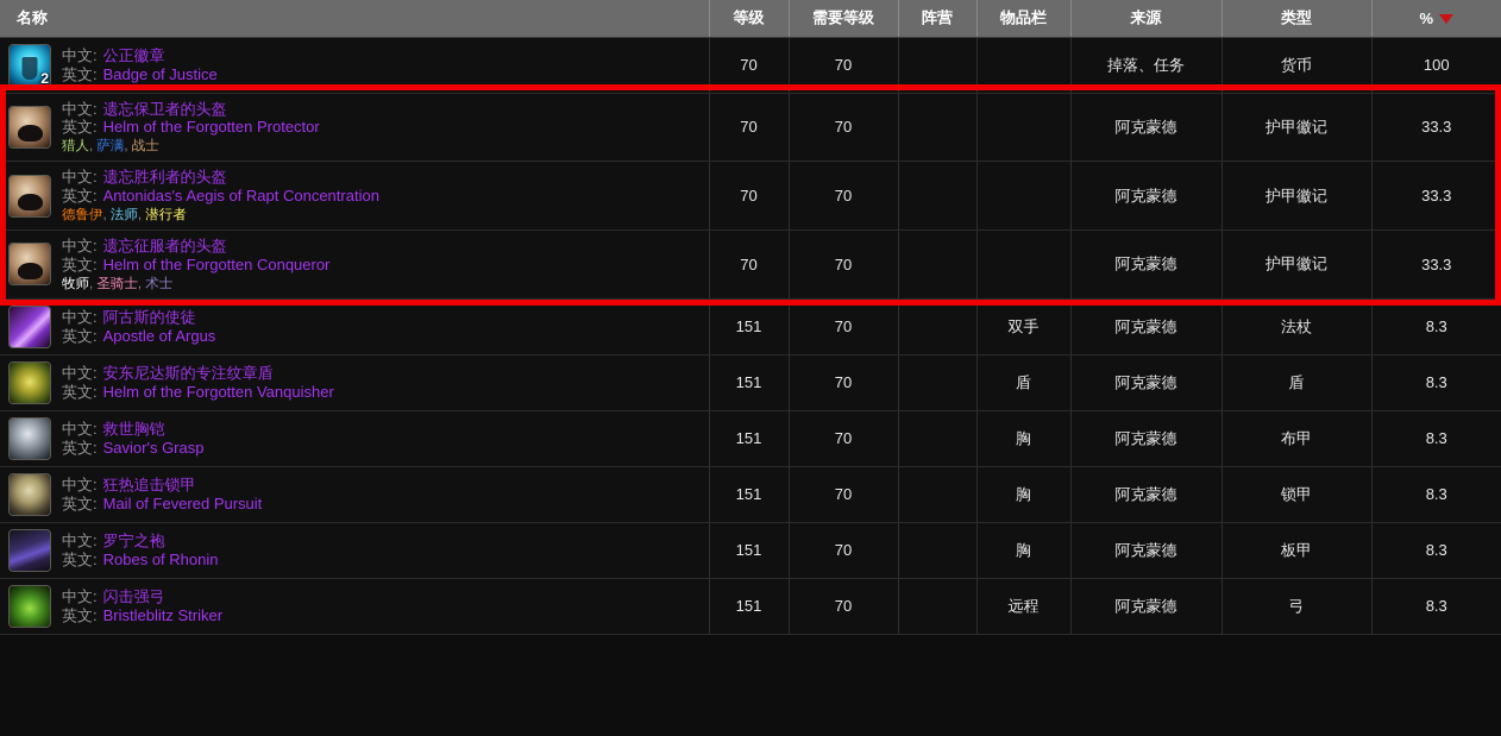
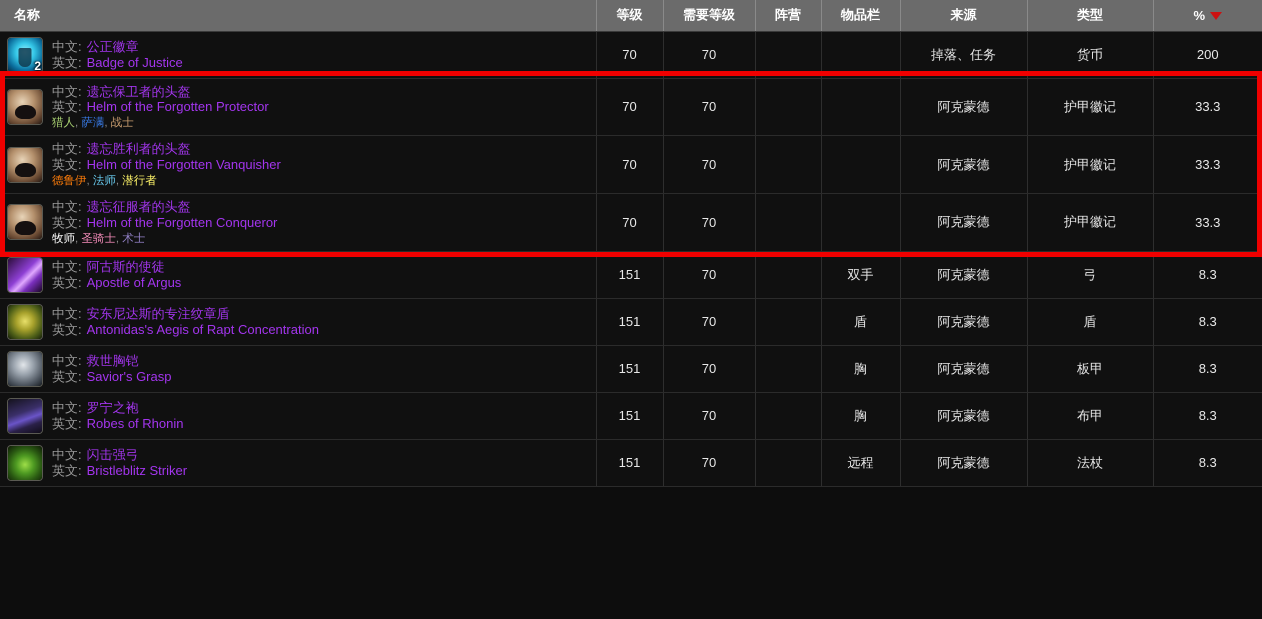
  名称	等级	需要等级	阵营	物品栏	来源	类型	%
- 2中文: 公正徽章英文: Badge of Justice	70	70			掉落、任务	货币	100
+ 2中文: 公正徽章英文: Badge of Justice	70	70			掉落、任务	货币	200
  中文: 遗忘保卫者的头盔英文: Helm of the Forgotten Protector猎人, 萨满, 战士	70	70			阿克蒙德	护甲徽记	33.3
- 中文: 遗忘胜利者的头盔英文: Antonidas's Aegis of Rapt Concentration德鲁伊, 法师, 潜行者	70	70			阿克蒙德	护甲徽记	33.3
+ 中文: 遗忘胜利者的头盔英文: Helm of the Forgotten Vanquisher德鲁伊, 法师, 潜行者	70	70			阿克蒙德	护甲徽记	33.3
  中文: 遗忘征服者的头盔英文: Helm of the Forgotten Conqueror牧师, 圣骑士, 术士	70	70			阿克蒙德	护甲徽记	33.3
- 中文: 阿古斯的使徒英文: Apostle of Argus	151	70		双手	阿克蒙德	法杖	8.3
+ 中文: 阿古斯的使徒英文: Apostle of Argus	151	70		双手	阿克蒙德	弓	8.3
- 中文: 安东尼达斯的专注纹章盾英文: Helm of the Forgotten Vanquisher	151	70		盾	阿克蒙德	盾	8.3
+ 中文: 安东尼达斯的专注纹章盾英文: Antonidas's Aegis of Rapt Concentration	151	70		盾	阿克蒙德	盾	8.3
- 中文: 救世胸铠英文: Savior's Grasp	151	70		胸	阿克蒙德	布甲	8.3
+ 中文: 救世胸铠英文: Savior's Grasp	151	70		胸	阿克蒙德	板甲	8.3
- 中文: 狂热追击锁甲英文: Mail of Fevered Pursuit	151	70		胸	阿克蒙德	锁甲	8.3
- 中文: 罗宁之袍英文: Robes of Rhonin	151	70		胸	阿克蒙德	板甲	8.3
+ 中文: 罗宁之袍英文: Robes of Rhonin	151	70		胸	阿克蒙德	布甲	8.3
- 中文: 闪击强弓英文: Bristleblitz Striker	151	70		远程	阿克蒙德	弓	8.3
+ 中文: 闪击强弓英文: Bristleblitz Striker	151	70		远程	阿克蒙德	法杖	8.3
